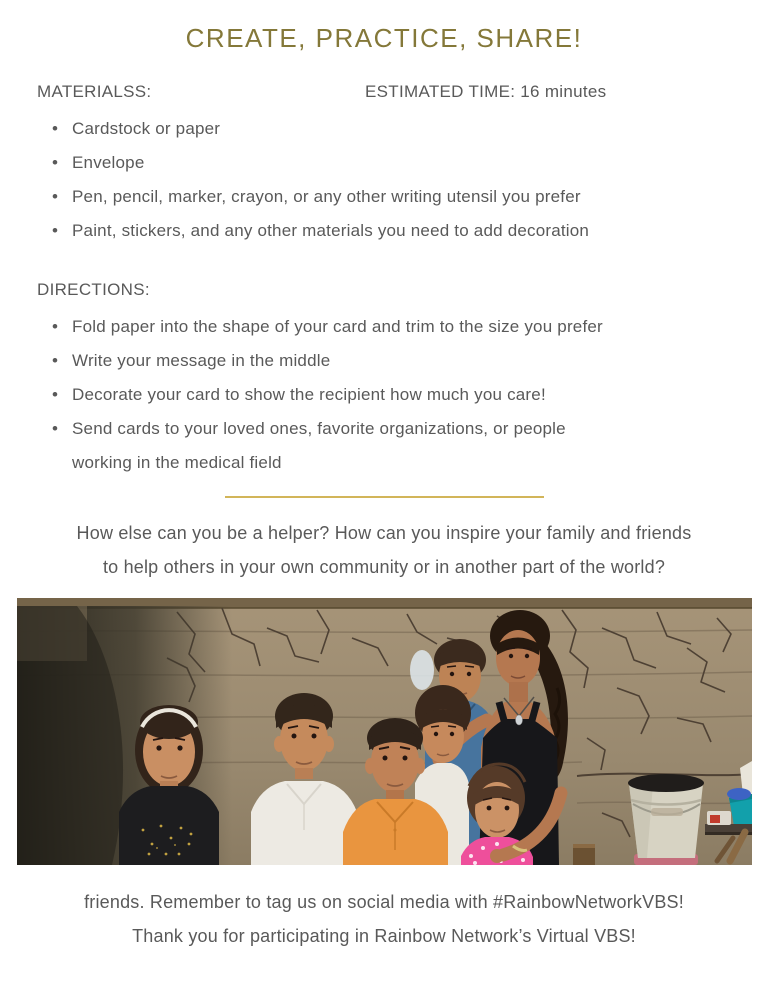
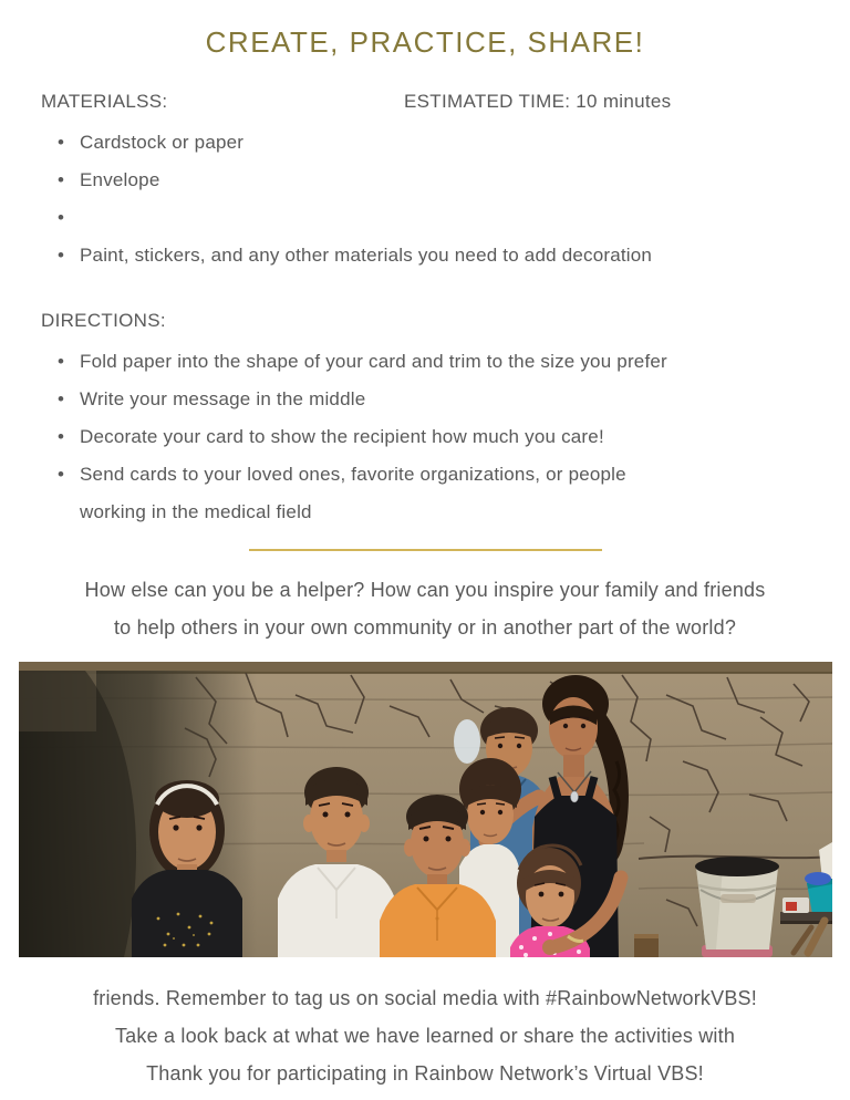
  CREATE, PRACTICE, SHARE!
  MATERIALSS:
- ESTIMATED TIME: 16 minutes
+ ESTIMATED TIME: 10 minutes
  •
  Cardstock or paper
  •
  Envelope
  •
- Pen, pencil, marker, crayon, or any other writing utensil you prefer
  •
  Paint, stickers, and any other materials you need to add decoration
  DIRECTIONS:
  •
  Fold paper into the shape of your card and trim to the size you prefer
  •
  Write your message in the middle
  •
  Decorate your card to show the recipient how much you care!
  •
  Send cards to your loved ones, favorite organizations, or people
  working in the medical field
  How else can you be a helper? How can you inspire your family and friends
  to help others in your own community or in another part of the world?
  friends. Remember to tag us on social media with #RainbowNetworkVBS!
+ Take a look back at what we have learned or share the activities with
  Thank you for participating in Rainbow Network’s Virtual VBS!
